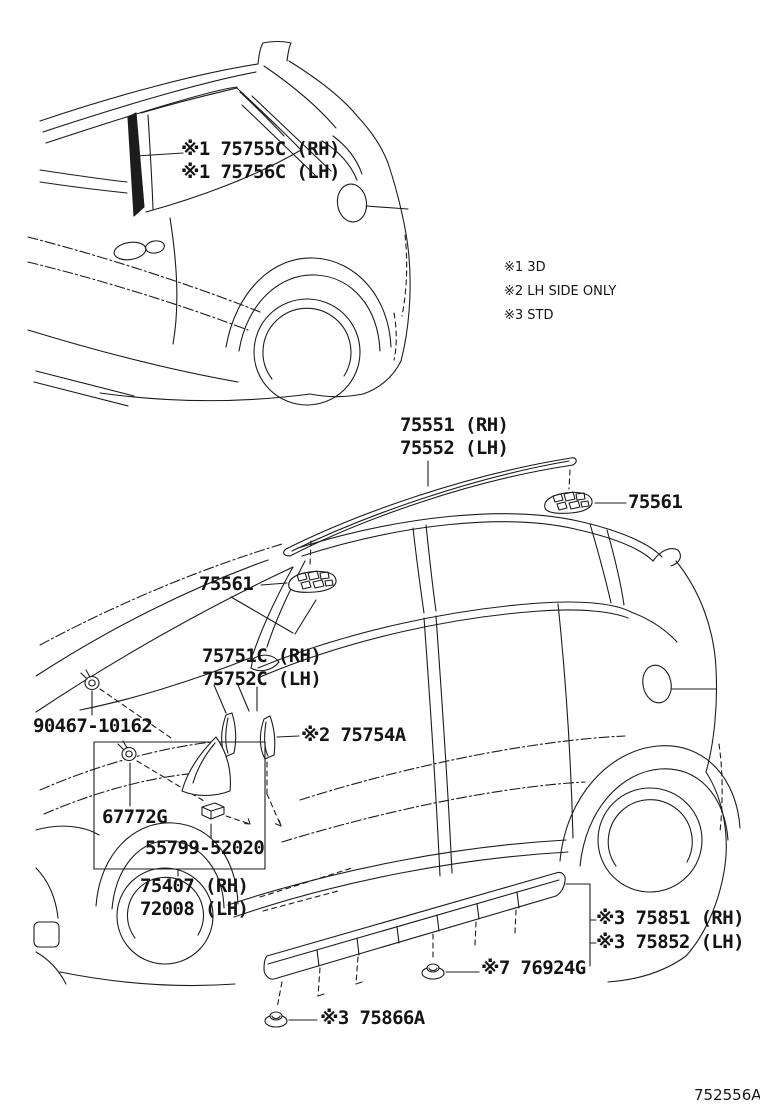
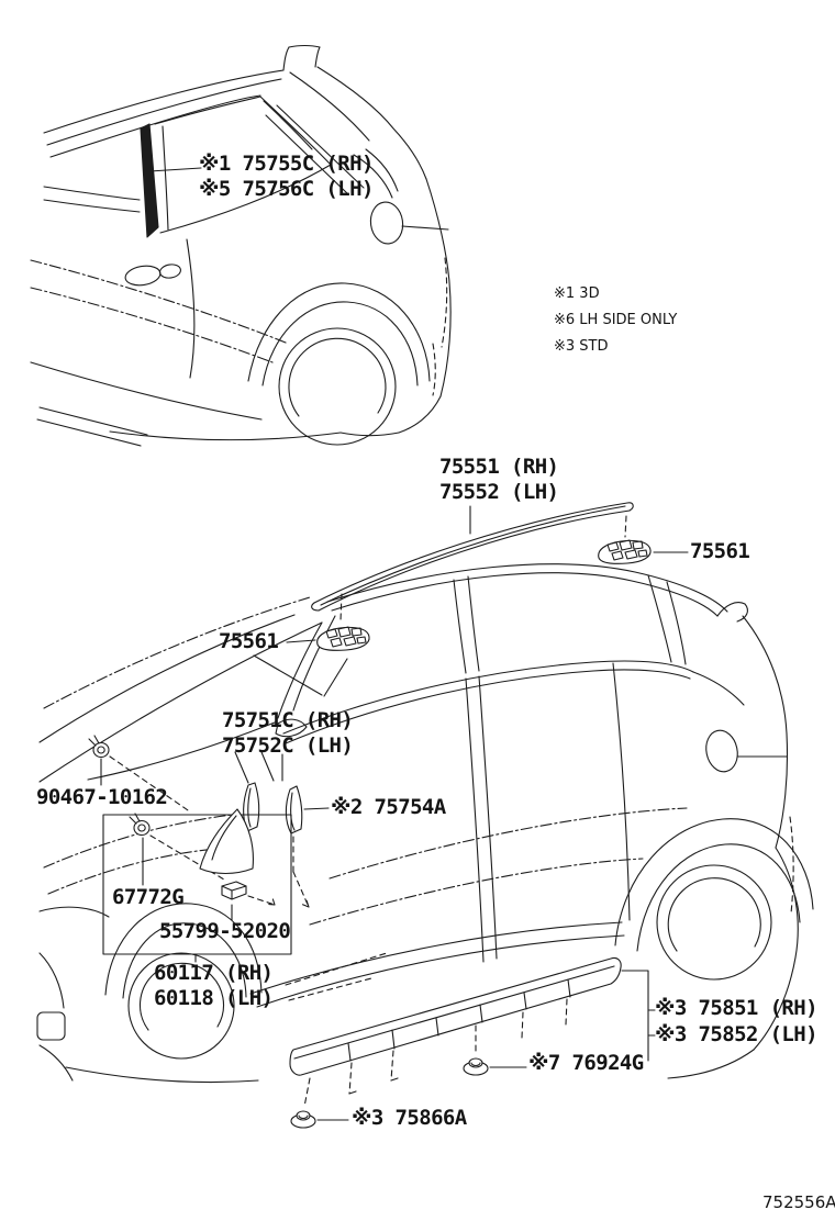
  ※1 75755C (RH)
- ※1 75756C (LH)
+ ※5 75756C (LH)
  ※1 3D
- ※2 LH SIDE ONLY
+ ※6 LH SIDE ONLY
  ※3 STD
  75551 (RH)
  75552 (LH)
  75561
  75561
  75751C (RH)
  75752C (LH)
  90467-10162
  ※2 75754A
  67772G
  55799-52020
- 75407 (RH)
+ 60117 (RH)
- 72008 (LH)
+ 60118 (LH)
  ※3 75851 (RH)
  ※3 75852 (LH)
  ※7 76924G
  ※3 75866A
  752556A
